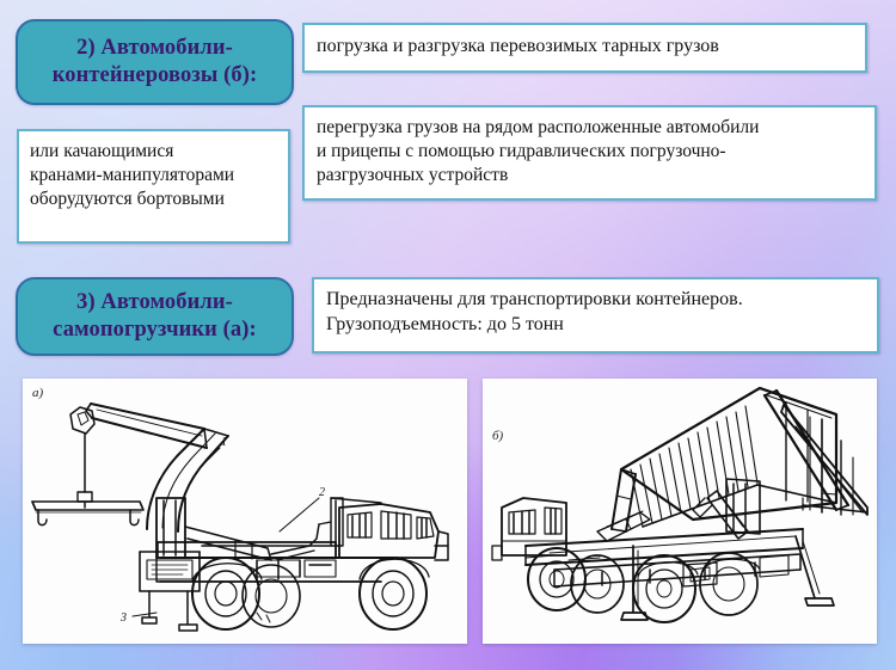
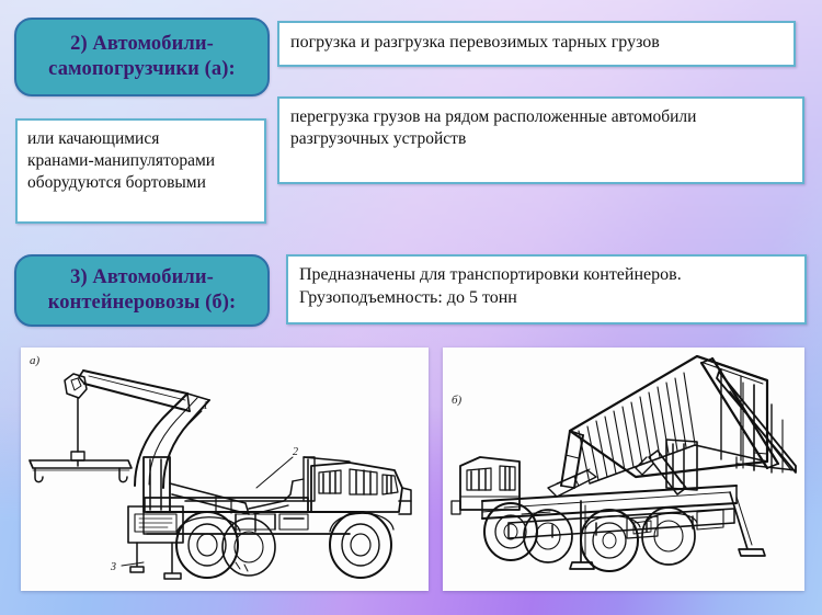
  2) Автомобили-
- контейнеровозы (б):
+ самопогрузчики (а):
  или качающимися
  кранами-манипуляторами
  оборудуются бортовыми
  погрузка и разгрузка перевозимых тарных грузов
  перегрузка грузов на рядом расположенные автомобили
- и прицепы с помощью гидравлических погрузочно-
  разгрузочных устройств
  3) Автомобили-
- самопогрузчики (а):
+ контейнеровозы (б):
  Предназначены для транспортировки контейнеров.
  Грузоподъемность: до 5 тонн
  а)
  1
  2
  3
  б)
